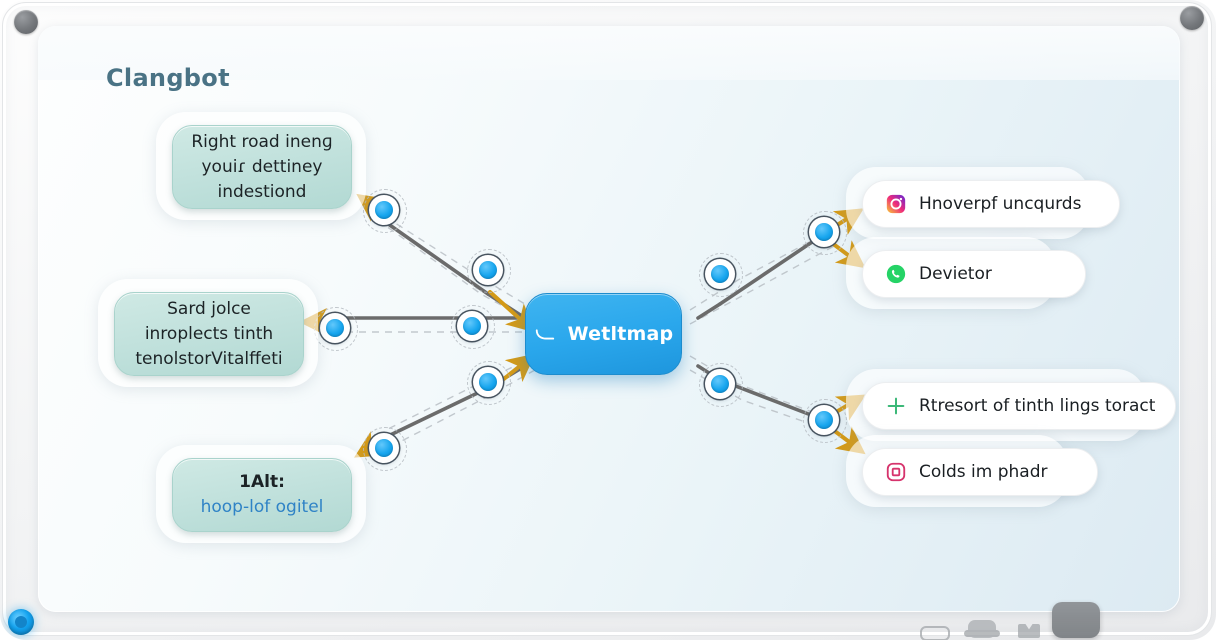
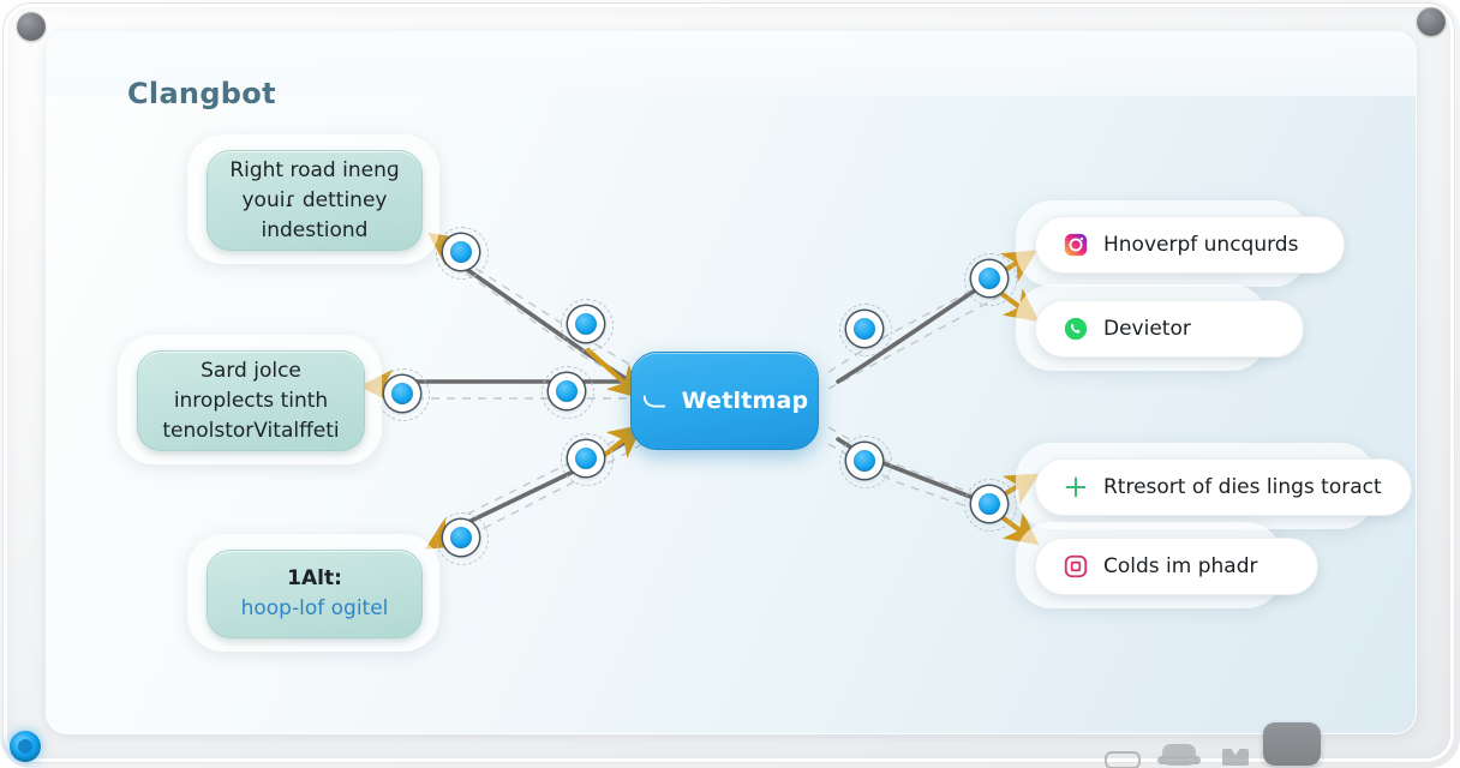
  Clangbot
  Wetltmap
  Right road inenɡ
  youiɾ dettiney
  indestiond
  Sard jolce
  inroplects tinth
  tenolstorVitalffeti
  1Alt:
  hoop-lof ogitel
  Hnoverpf uncqurds
  Devietor
- Rtresort of tinth lings toract
+ Rtresort of dies lings toract
  Colds im phadr
